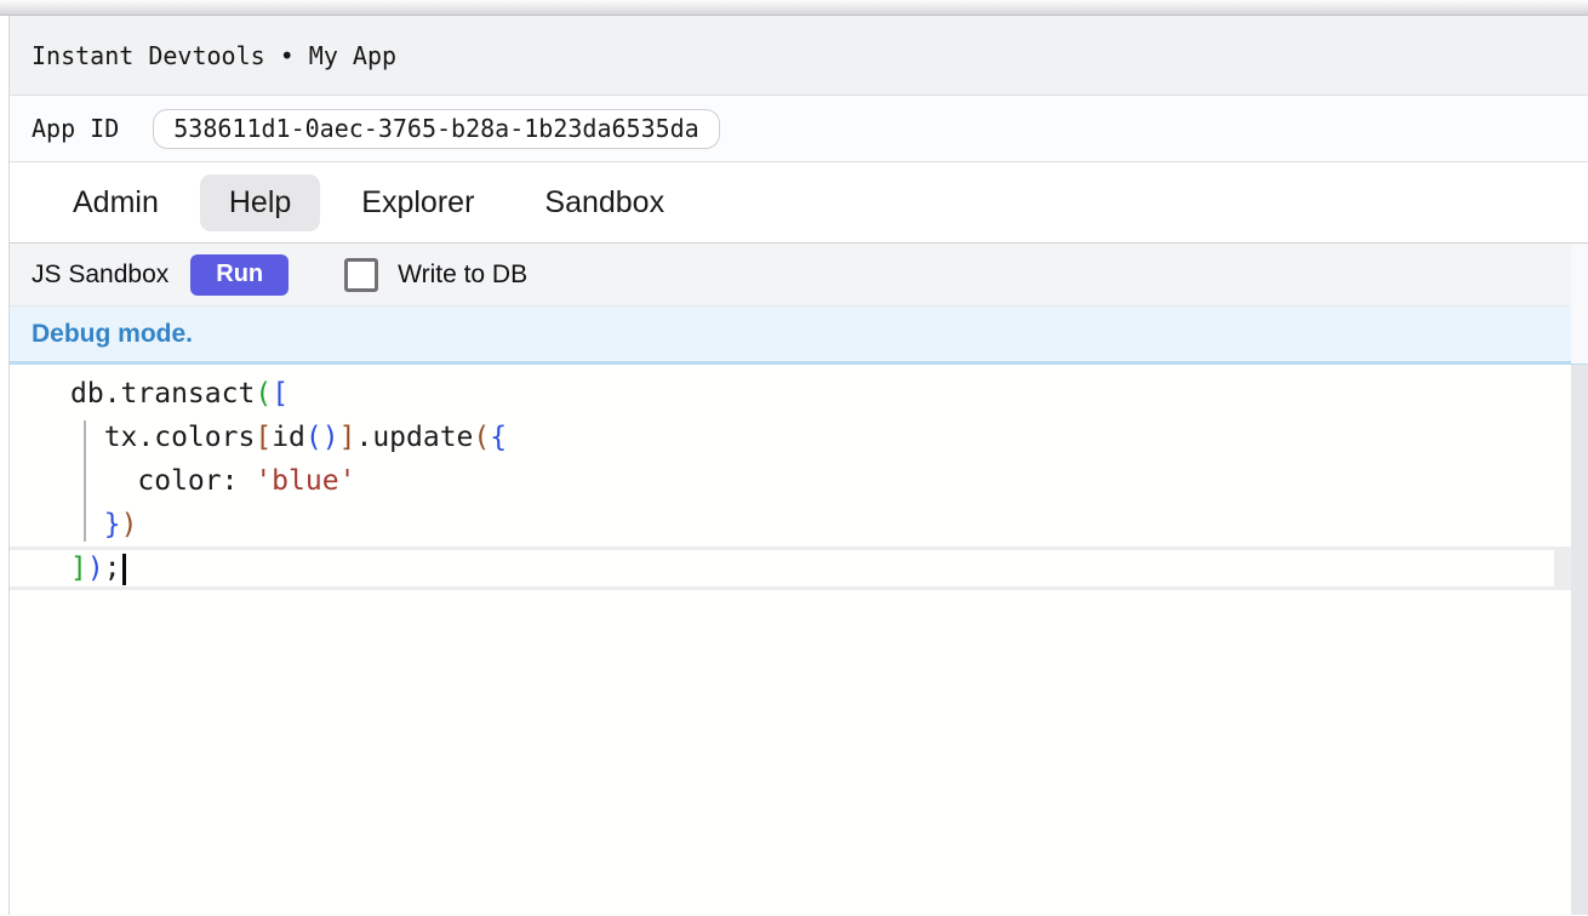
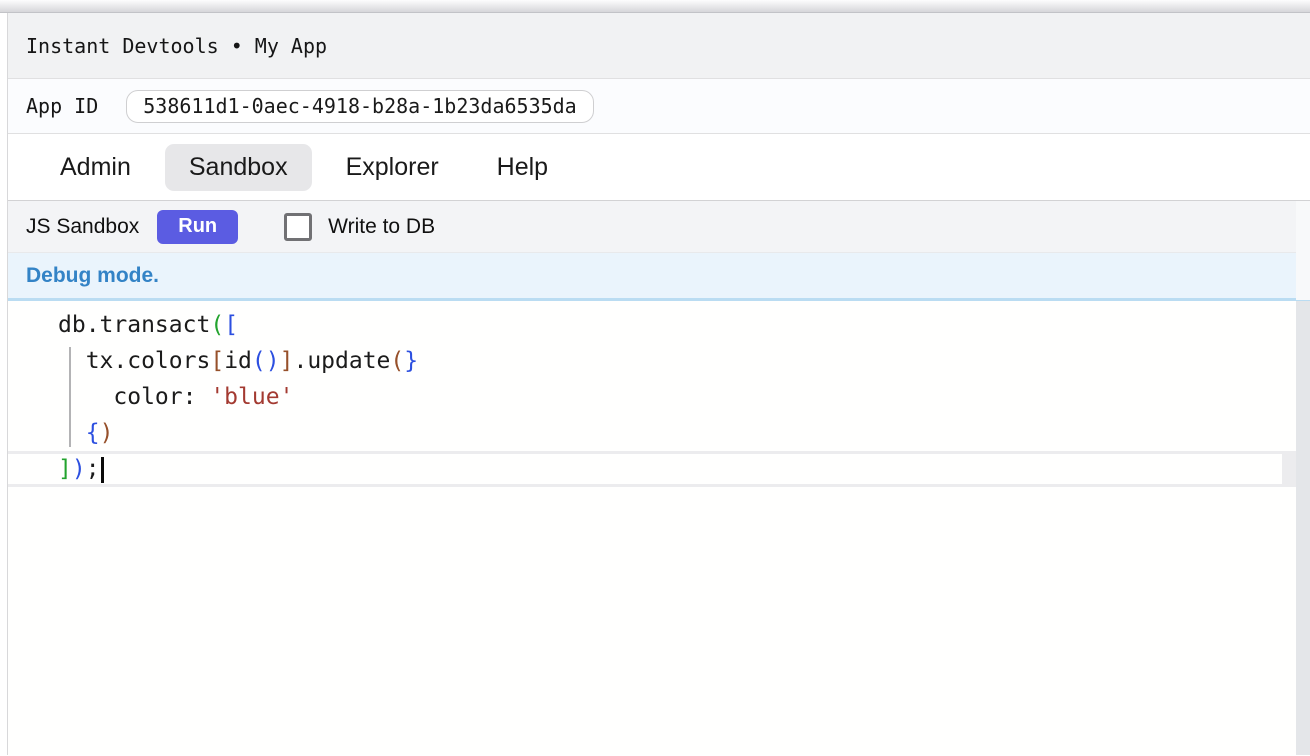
  Instant Devtools • My App
  App ID
- 538611d1-0aec-3765-b28a-1b23da6535da
+ 538611d1-0aec-4918-b28a-1b23da6535da
  Admin
- Help
+ Sandbox
  Explorer
- Sandbox
+ Help
  JS Sandbox
  Run
  Write to DB
  Debug mode.
  db.transact([
- tx.colors[id()].update({
+ tx.colors[id()].update(}
  color: 'blue'
- })
+ {)
  ]);
